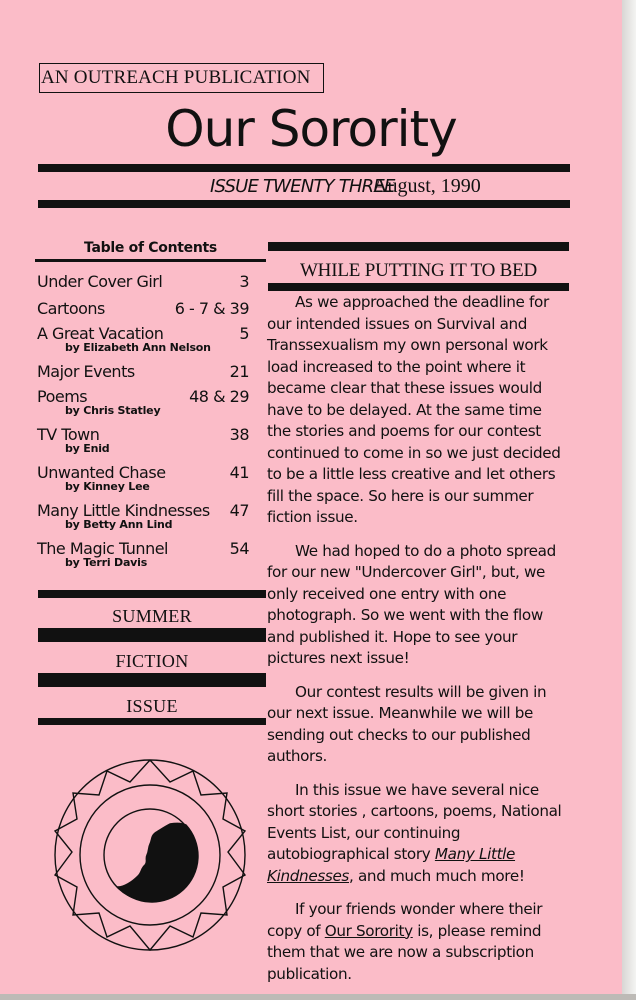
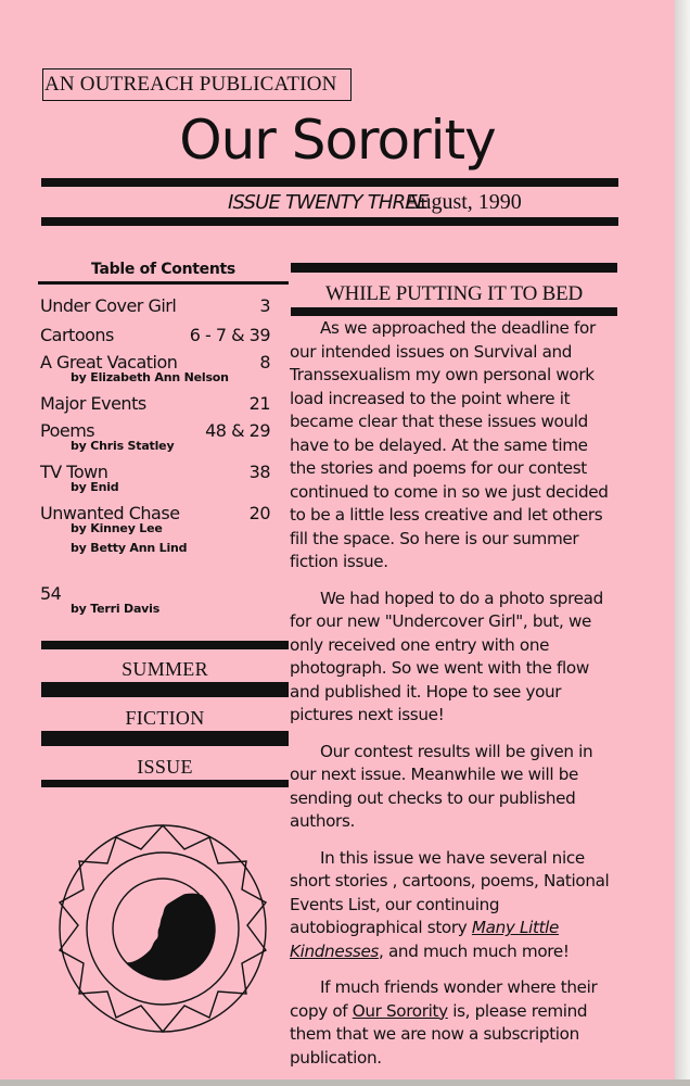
  AN OUTREACH PUBLICATION
  Our Sorority
  ISSUE TWENTY THREE
  August, 1990
  Table of Contents
  Under Cover Girl
  3
  Cartoons
  6 - 7 & 39
  A Great Vacation
- 5
+ 8
  by Elizabeth Ann Nelson
  Major Events
  21
  Poems
  48 & 29
  by Chris Statley
  TV Town
  38
  by Enid
  Unwanted Chase
- 41
+ 20
  by Kinney Lee
- Many Little Kindnesses
- 47
  by Betty Ann Lind
- The Magic Tunnel
  54
  by Terri Davis
  SUMMER
  FICTION
  ISSUE
  WHILE PUTTING IT TO BED
  As we approached the deadline for our intended issues on Survival and Transsexualism my own personal work load increased to the point where it became clear that these issues would have to be delayed. At the same time the stories and poems for our contest continued to come in so we just decided to be a little less creative and let others fill the space. So here is our summer fiction issue.
  We had hoped to do a photo spread for our new "Undercover Girl", but, we only received one entry with one photograph. So we went with the flow and published it. Hope to see your pictures next issue!
  Our contest results will be given in our next issue. Meanwhile we will be sending out checks to our published authors.
  In this issue we have several nice short stories , cartoons, poems, National Events List, our continuing autobiographical story Many Little Kindnesses, and much much more!
- If your friends wonder where their copy of Our Sorority is, please remind them that we are now a subscription publication.
+ If much friends wonder where their copy of Our Sorority is, please remind them that we are now a subscription publication.
